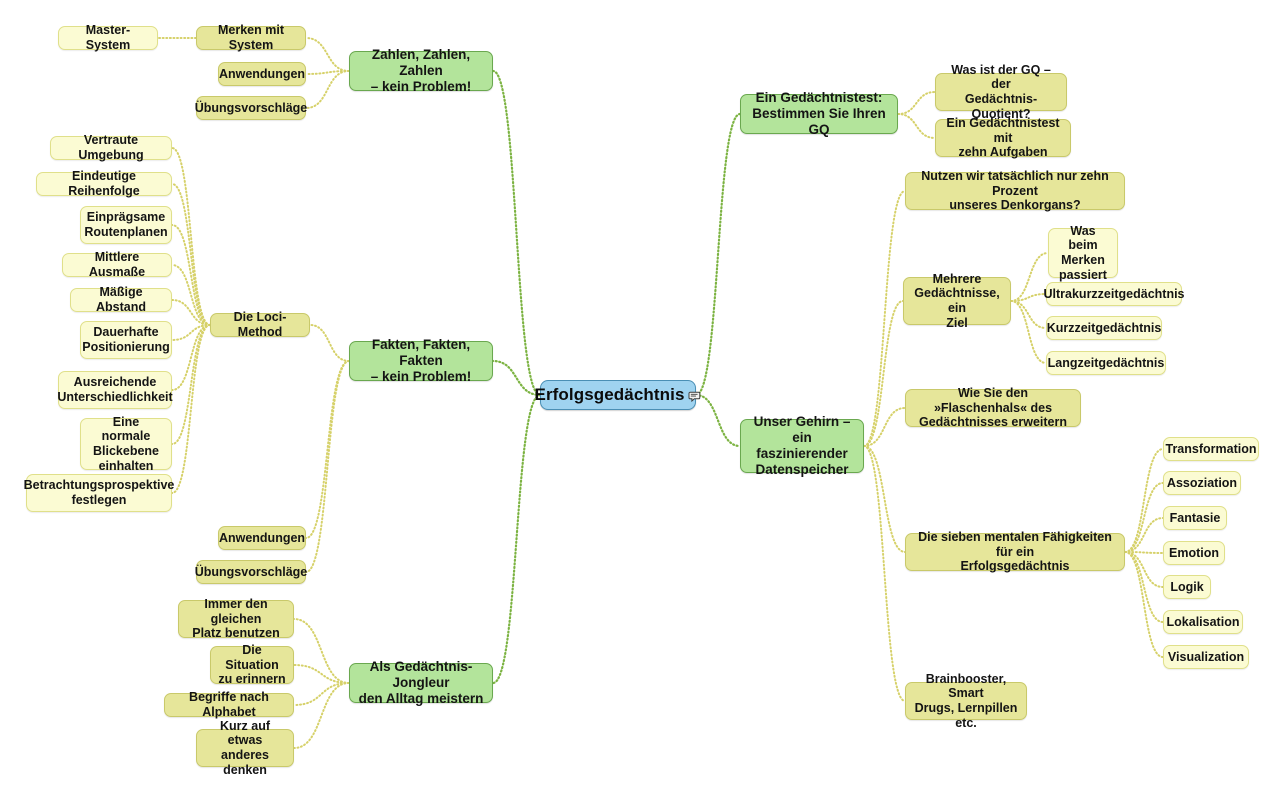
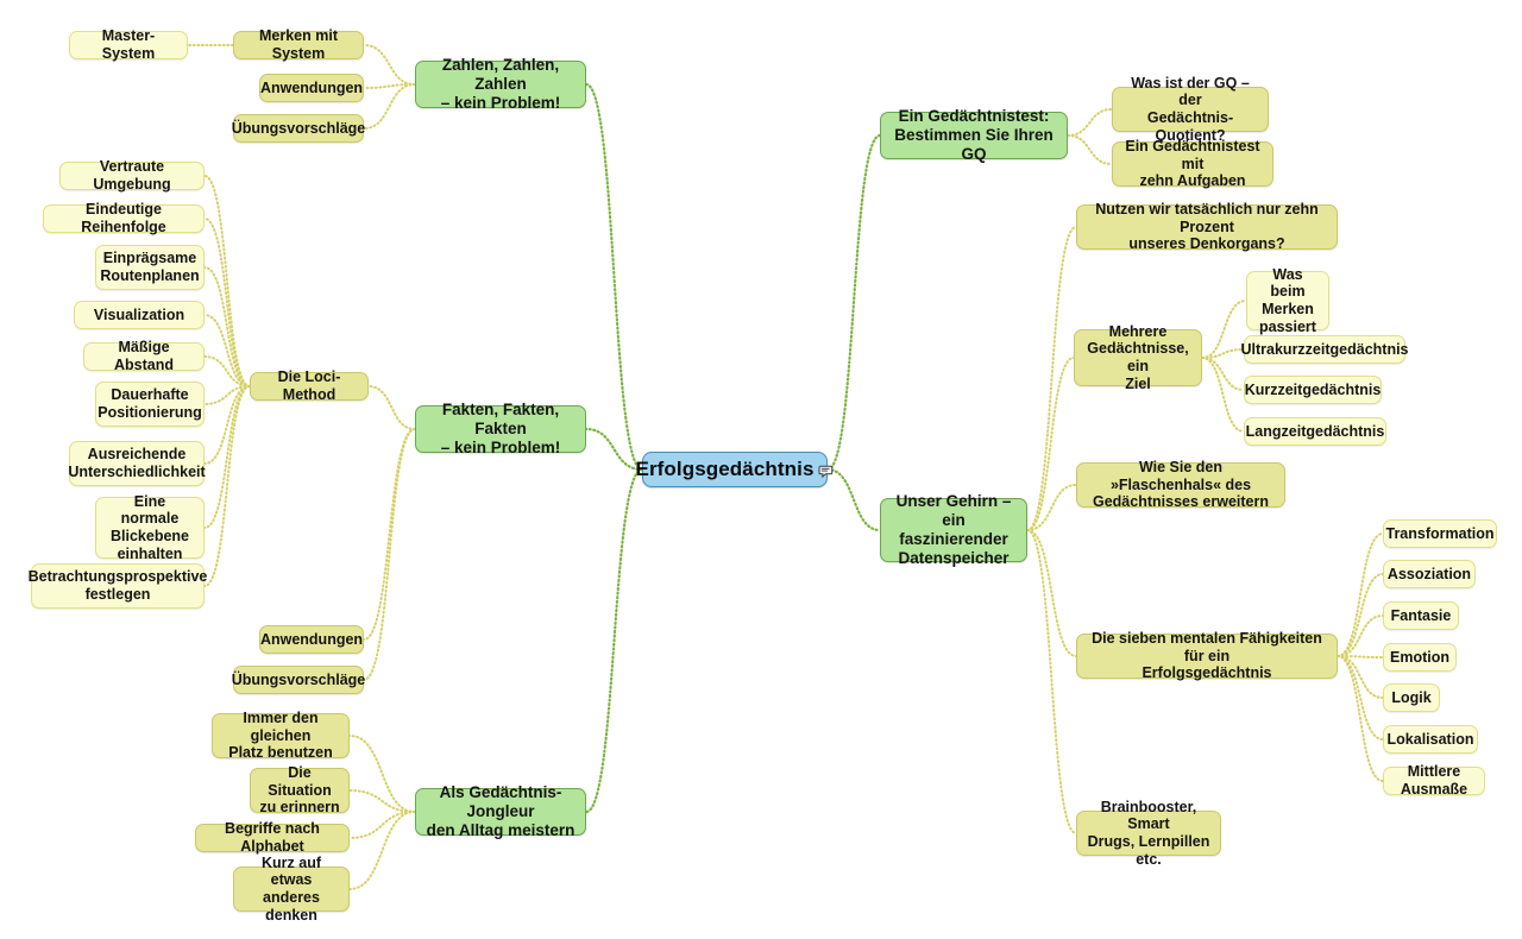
  Erfolgsgedächtnis
  Zahlen, Zahlen, Zahlen
  – kein Problem!
  Merken mit System
  Master-System
  Anwendungen
  Übungsvorschläge
  Fakten, Fakten, Fakten
  – kein Problem!
  Die Loci-Method
  Vertraute Umgebung
  Eindeutige Reihenfolge
  Einprägsame
  Routenplanen
- Mittlere Ausmaße
+ Visualization
  Mäßige Abstand
  Dauerhafte
  Positionierung
  Ausreichende
  Unterschiedlichkeit
  Eine normale
  Blickebene
  einhalten
  Betrachtungsprospektive
  festlegen
  Anwendungen
  Übungsvorschläge
  Als Gedächtnis-Jongleur
  den Alltag meistern
  Immer den gleichen
  Platz benutzen
  Die Situation
  zu erinnern
  Begriffe nach Alphabet
  Kurz auf etwas
  anderes denken
  Ein Gedächtnistest:
  Bestimmen Sie Ihren GQ
  Was ist der GQ – der
  Gedächtnis-Quotient?
  Ein Gedächtnistest mit
  zehn Aufgaben
  Unser Gehirn – ein
  faszinierender
  Datenspeicher
  Nutzen wir tatsächlich nur zehn Prozent
  unseres Denkorgans?
  Mehrere
  Gedächtnisse, ein
  Ziel
  Was beim
  Merken
  passiert
  Ultrakurzzeitgedächtnis
  Kurzzeitgedächtnis
  Langzeitgedächtnis
  Wie Sie den »Flaschenhals« des
  Gedächtnisses erweitern
  Die sieben mentalen Fähigkeiten für ein
  Erfolgsgedächtnis
  Transformation
  Assoziation
  Fantasie
  Emotion
  Logik
  Lokalisation
- Visualization
+ Mittlere Ausmaße
  Brainbooster, Smart
  Drugs, Lernpillen etc.
